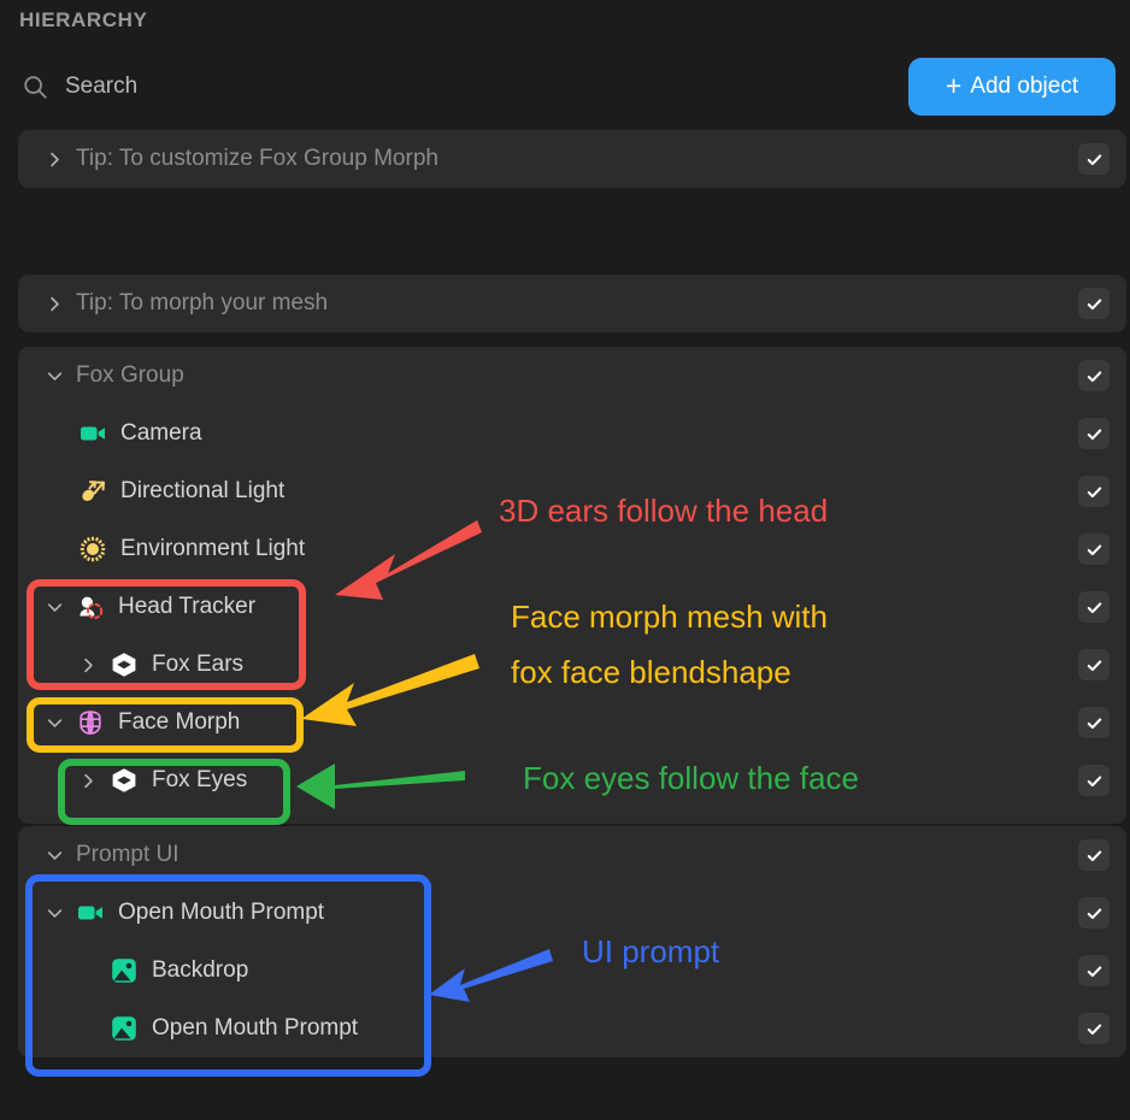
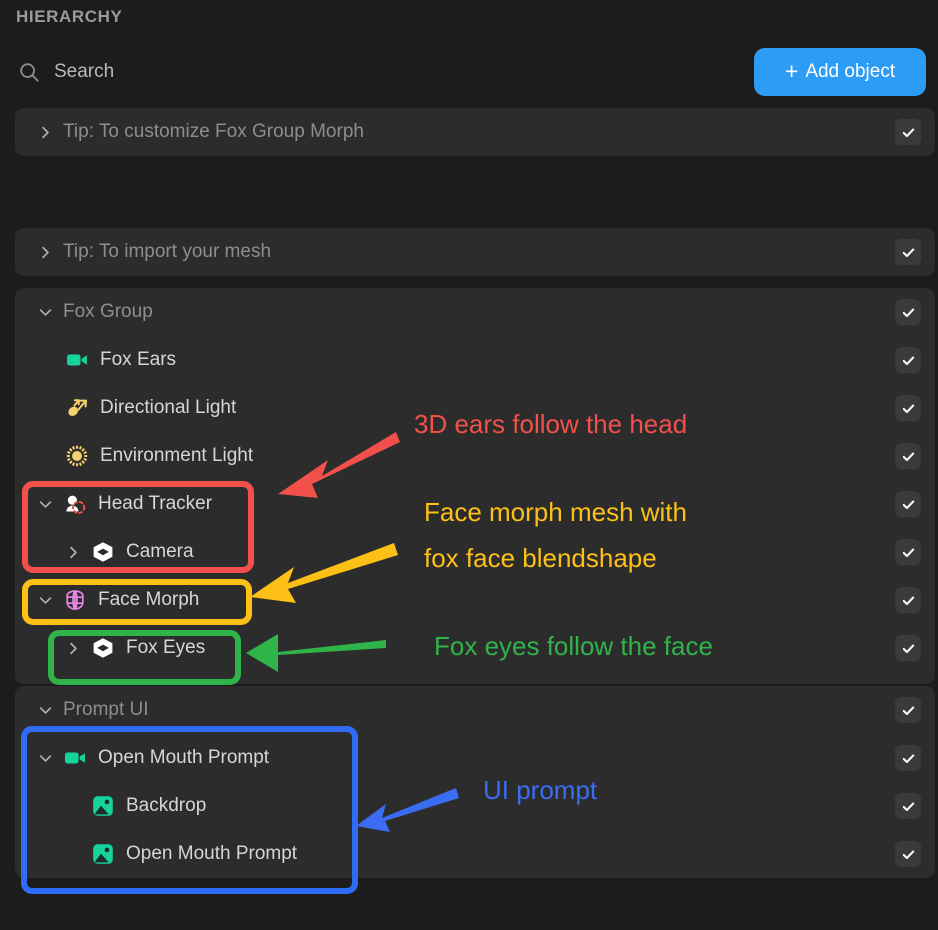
  HIERARCHY
  Search
  +
  Add object
  Tip: To customize Fox Group Morph
- Tip: To morph your mesh
+ Tip: To import your mesh
  Fox Group
- Camera
+ Fox Ears
  Directional Light
  Environment Light
  Head Tracker
- Fox Ears
+ Camera
  Face Morph
  Fox Eyes
  Prompt UI
  Open Mouth Prompt
  Backdrop
  Open Mouth Prompt
  3D ears follow the head
  Face morph mesh with
  fox face blendshape
  Fox eyes follow the face
  UI prompt
